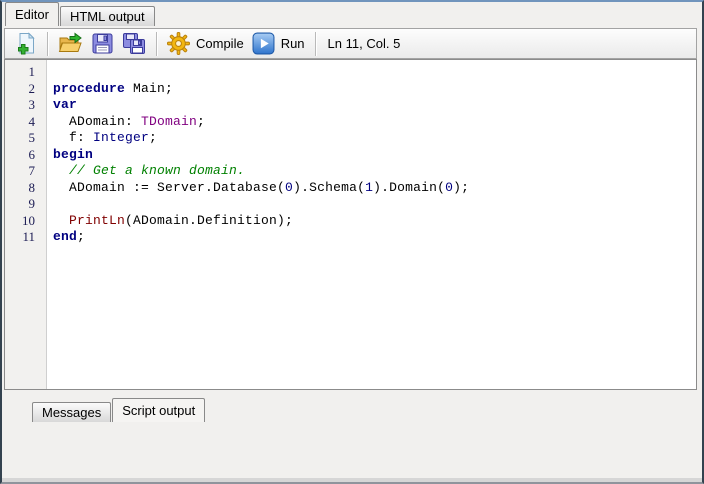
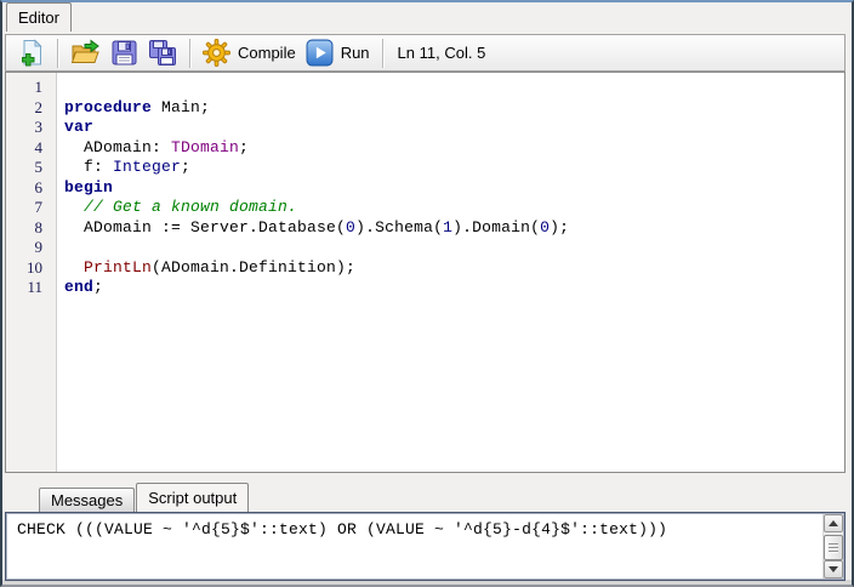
  Editor
- HTML output
  Compile
  Run
  Ln 11, Col. 5
  1
  2
  3
  4
  5
  6
  7
  8
  9
  10
  11
  procedure Main;
  var
  ADomain: TDomain;
  f: Integer;
  begin
  // Get a known domain.
  ADomain := Server.Database(0).Schema(1).Domain(0);
  PrintLn(ADomain.Definition);
  end;
  Messages
  Script output
+ CHECK (((VALUE ~ '^d{5}$'::text) OR (VALUE ~ '^d{5}-d{4}$'::text)))
